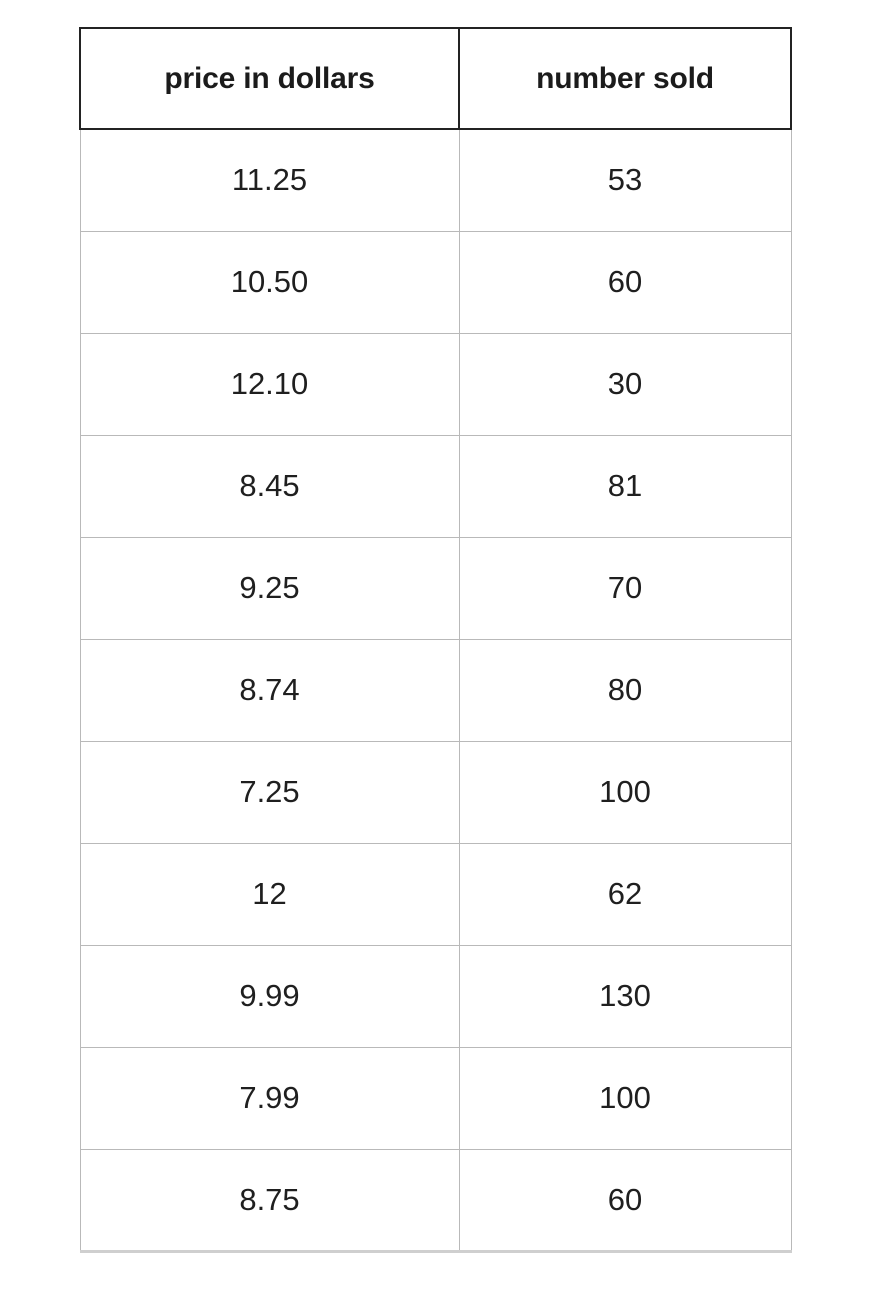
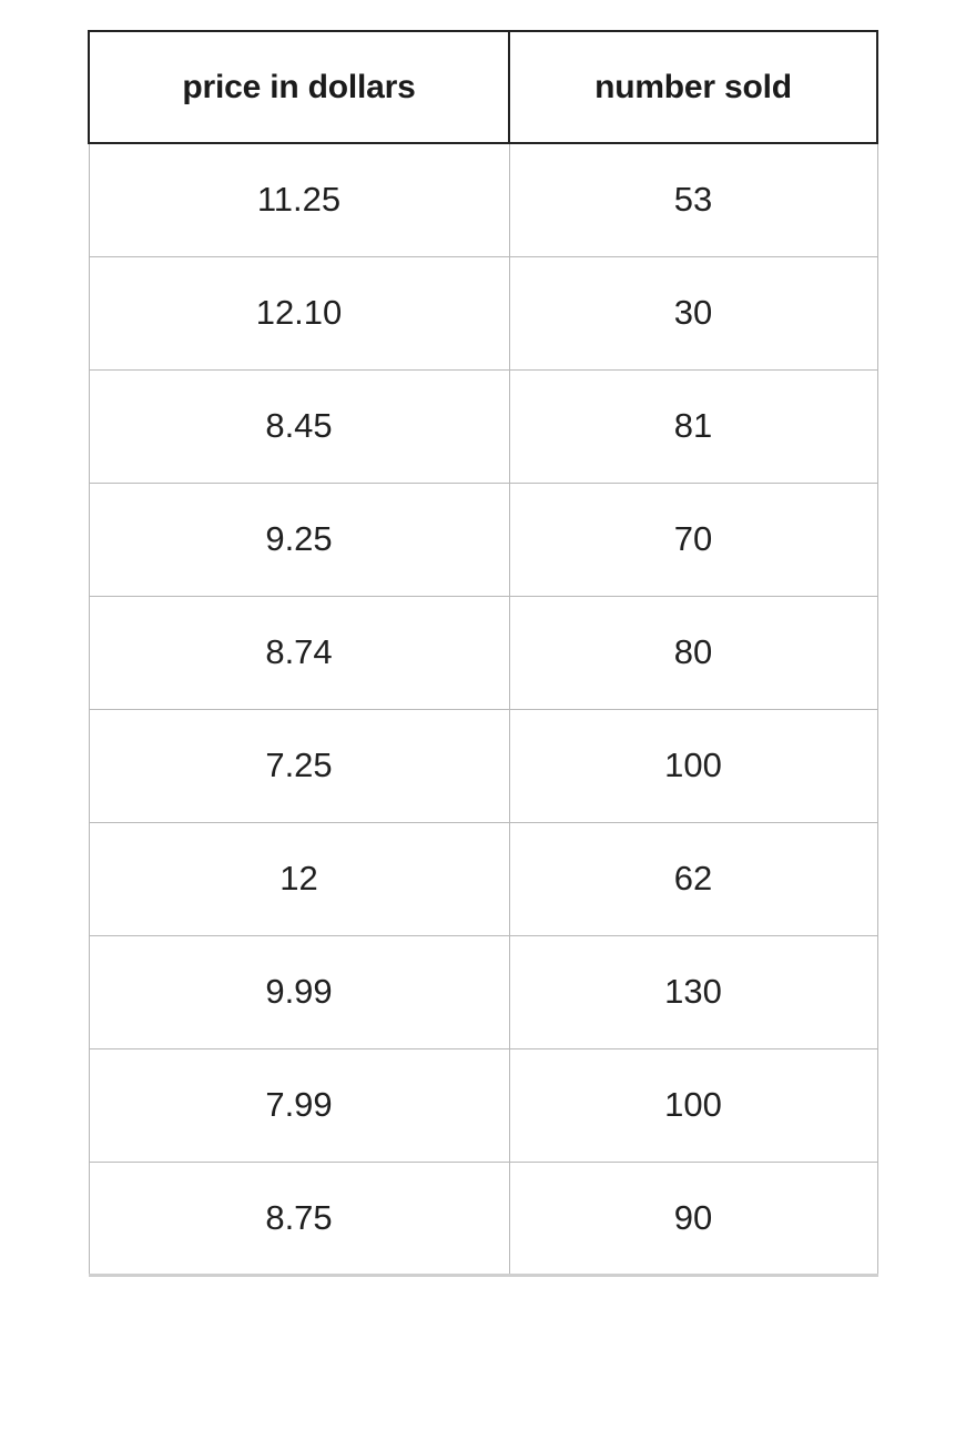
  price in dollars	number sold
  11.25	53
- 10.50	60
  12.10	30
  8.45	81
  9.25	70
  8.74	80
  7.25	100
  12	62
  9.99	130
  7.99	100
- 8.75	60
+ 8.75	90
